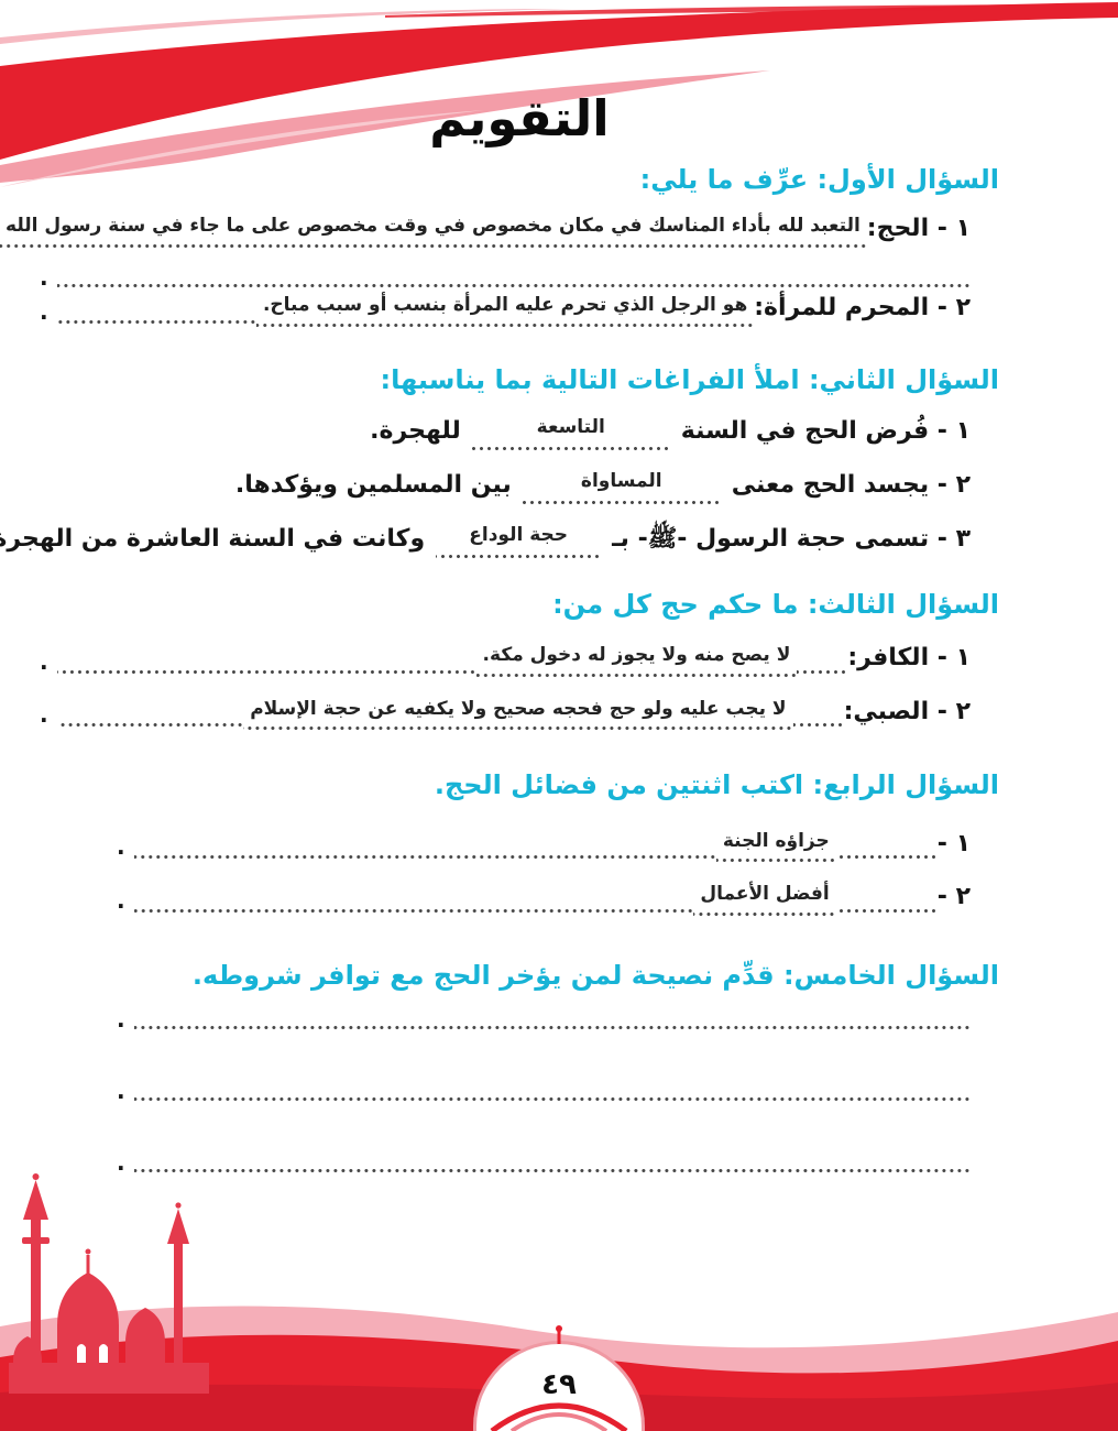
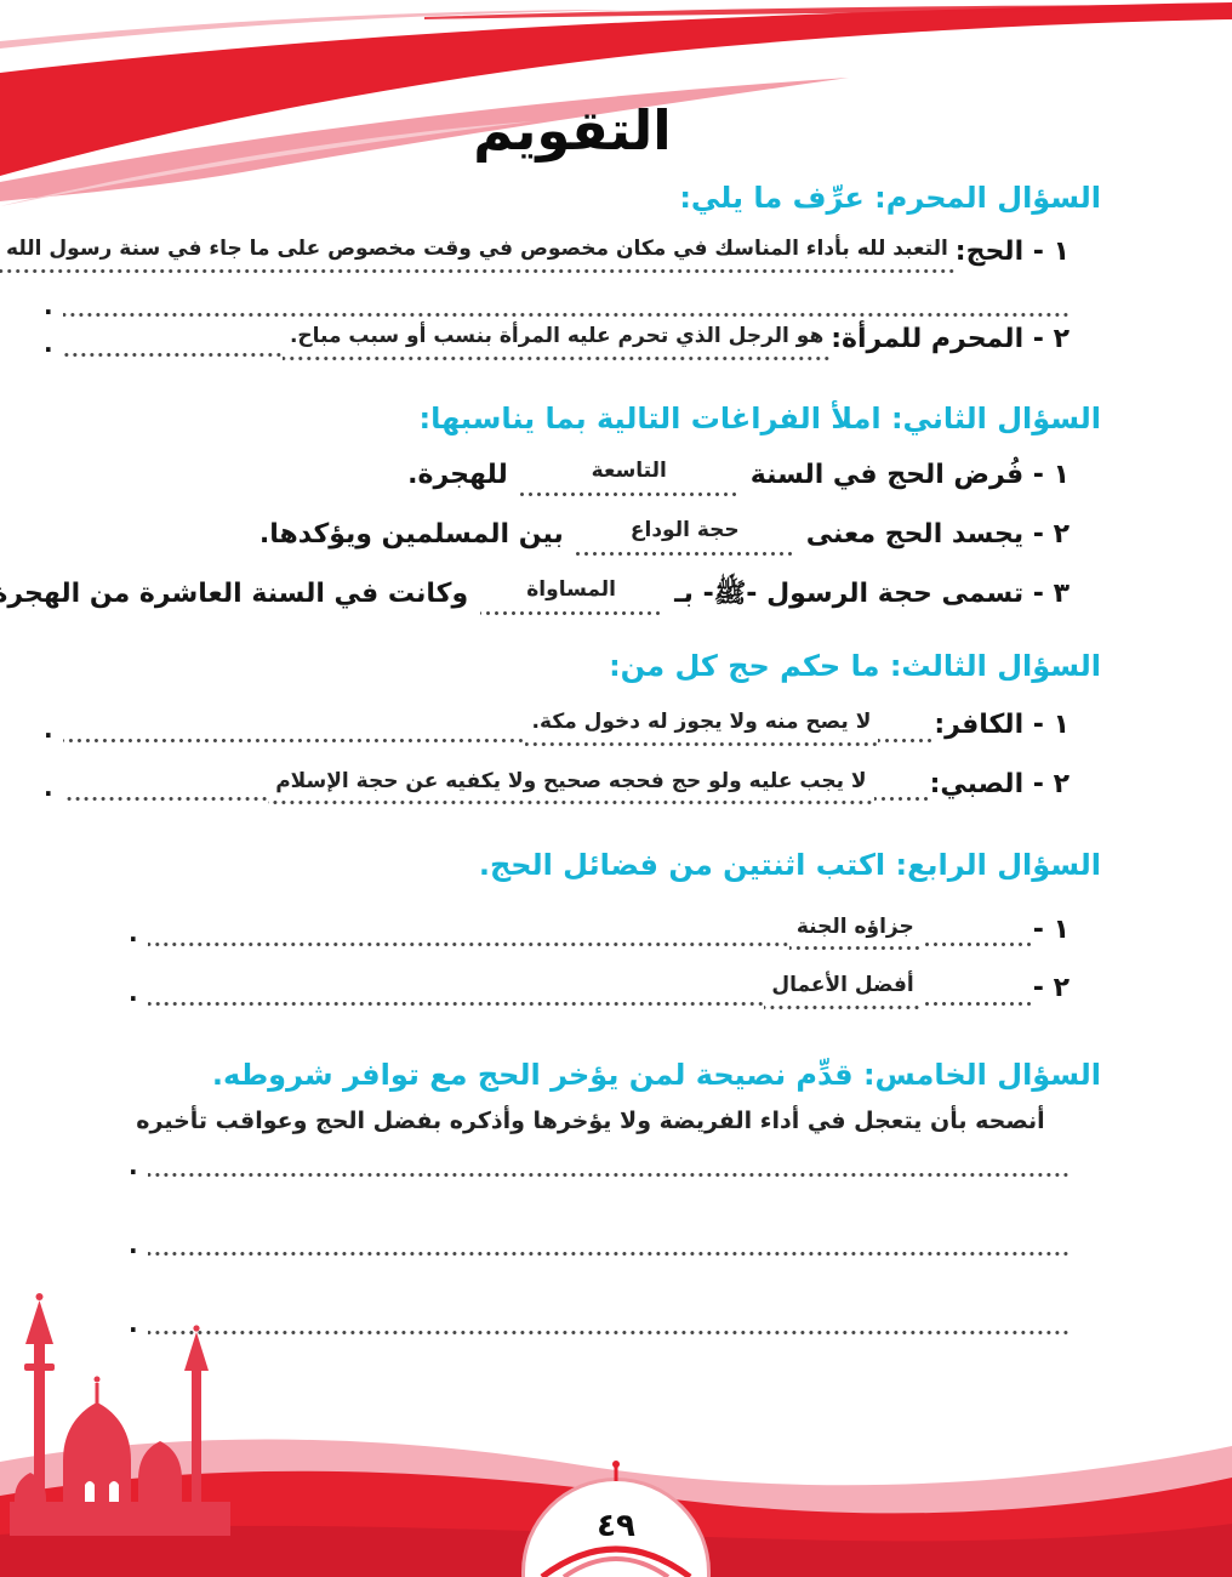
  التقويم
- السؤال الأول: عرِّف ما يلي:
+ السؤال المحرم: عرِّف ما يلي:
  ١ - الحج:
  التعبد لله بأداء المناسك في مكان مخصوص في وقت مخصوص على ما جاء في سنة رسول الله
  .
  ٢ - المحرم للمرأة:
  هو الرجل الذي تحرم عليه المرأة بنسب أو سبب مباح.
  .
  السؤال الثاني: املأ الفراغات التالية بما يناسبها:
  ١ - فُرض الحج في السنة
  التاسعة
  للهجرة.
  ٢ - يجسد الحج معنى
- المساواة
+ حجة الوداع
  بين المسلمين ويؤكدها.
  ٣ - تسمى حجة الرسول -ﷺ- بـ
- حجة الوداع
+ المساواة
  وكانت في السنة العاشرة من الهجر
  السؤال الثالث: ما حكم حج كل من:
  ١ - الكافر:
  لا يصح منه ولا يجوز له دخول مكة.
  .
  ٢ - الصبي:
  لا يجب عليه ولو حج فحجه صحيح ولا يكفيه عن حجة الإسلام
  .
  السؤال الرابع: اكتب اثنتين من فضائل الحج.
  ١ -
  جزاؤه الجنة
  .
  ٢ -
  أفضل الأعمال
  .
  السؤال الخامس: قدِّم نصيحة لمن يؤخر الحج مع توافر شروطه.
+ أنصحه بأن يتعجل في أداء الفريضة ولا يؤخرها وأذكره بفضل الحج وعواقب تأخيره
  .
  .
  .
  ٤٩
